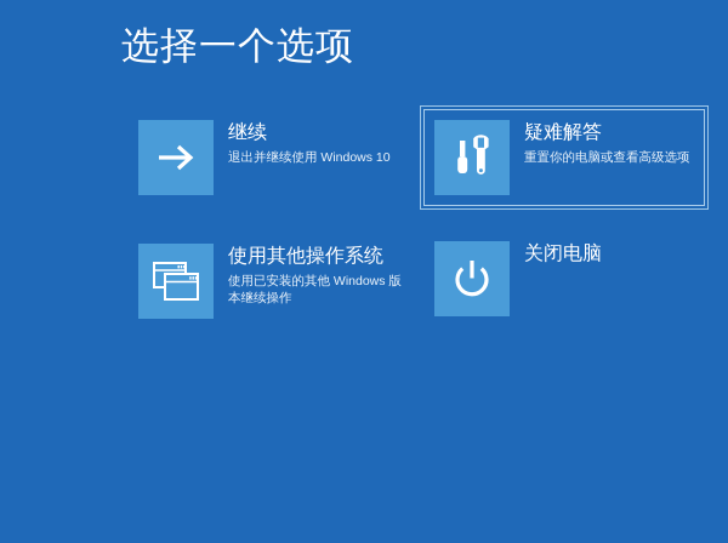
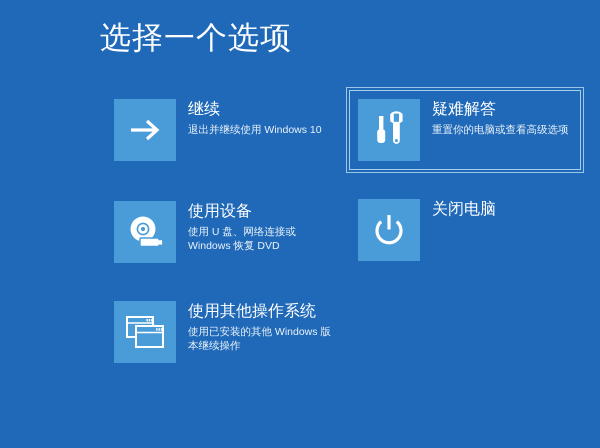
  选择一个选项
  继续
  退出并继续使用 Windows 10
+ 使用设备
+ 使用 U 盘、网络连接或 Windows 恢复 DVD
  使用其他操作系统
  使用已安装的其他 Windows 版本继续操作
  疑难解答
  重置你的电脑或查看高级选项
  关闭电脑
